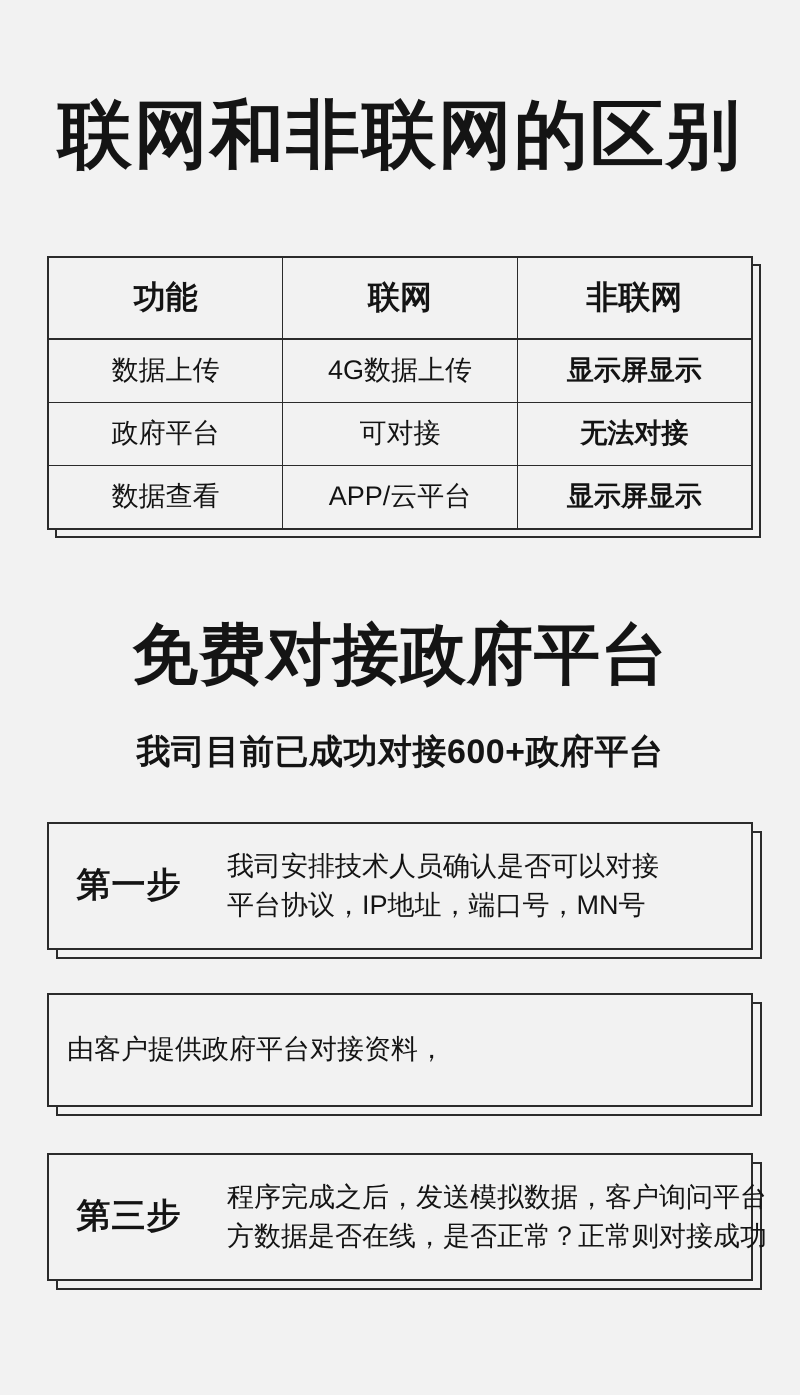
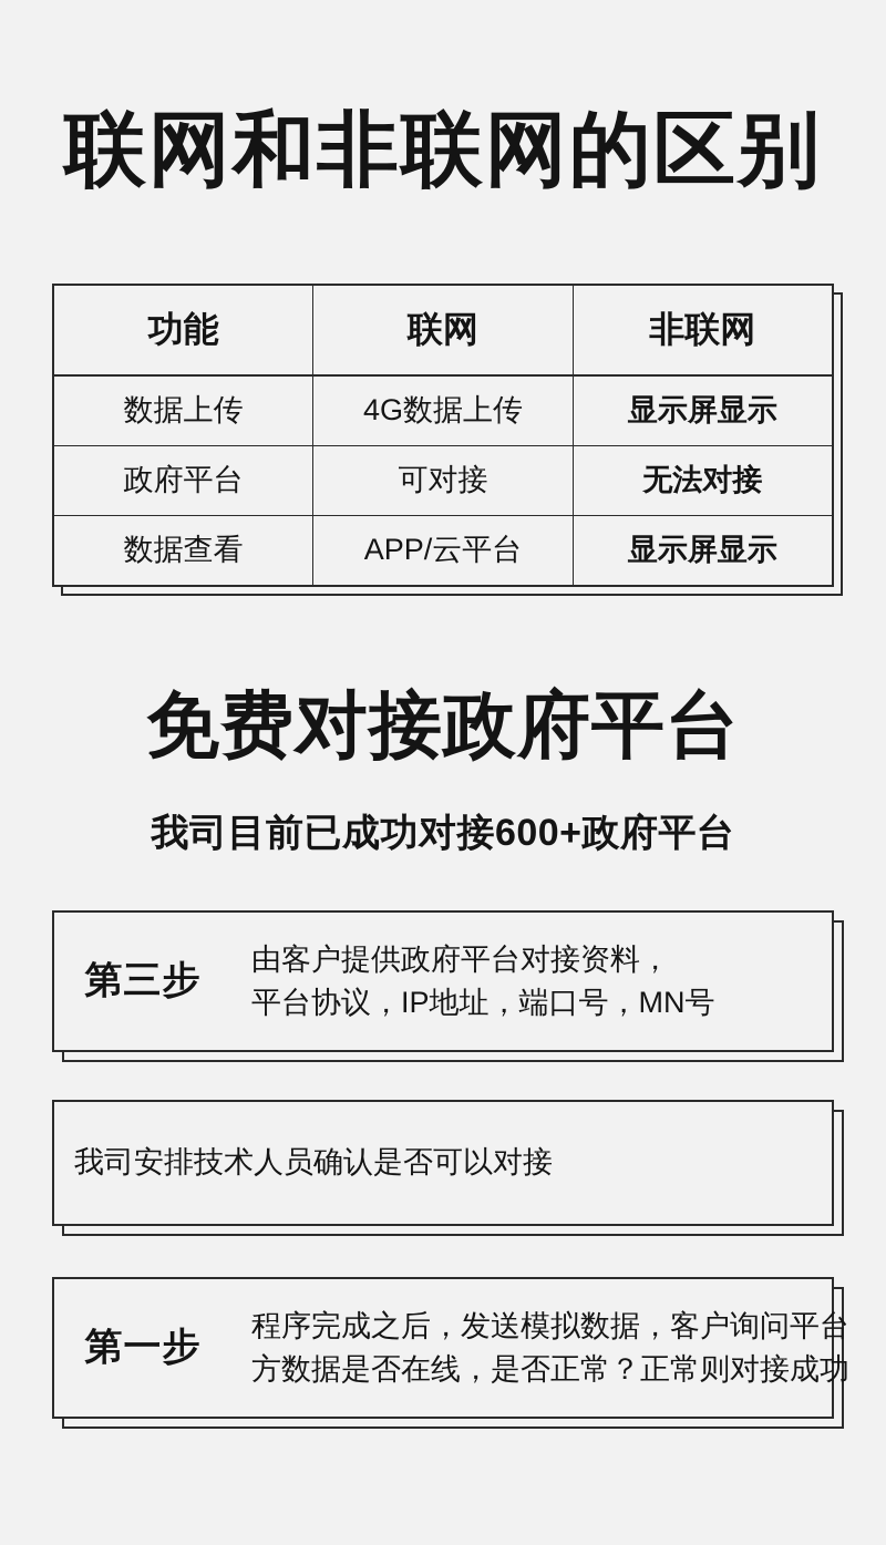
  联网和非联网的区别
  功能	联网	非联网
  数据上传	4G数据上传	显示屏显示
  政府平台	可对接	无法对接
  数据查看	APP/云平台	显示屏显示
  免费对接政府平台
  我司目前已成功对接600+政府平台
- 第一步
+ 第三步
- 我司安排技术人员确认是否可以对接
+ 由客户提供政府平台对接资料，
  平台协议，IP地址，端口号，MN号
- 由客户提供政府平台对接资料，
+ 我司安排技术人员确认是否可以对接
- 第三步
+ 第一步
  程序完成之后，发送模拟数据，客户询问平台
  方数据是否在线，是否正常？正常则对接成功
